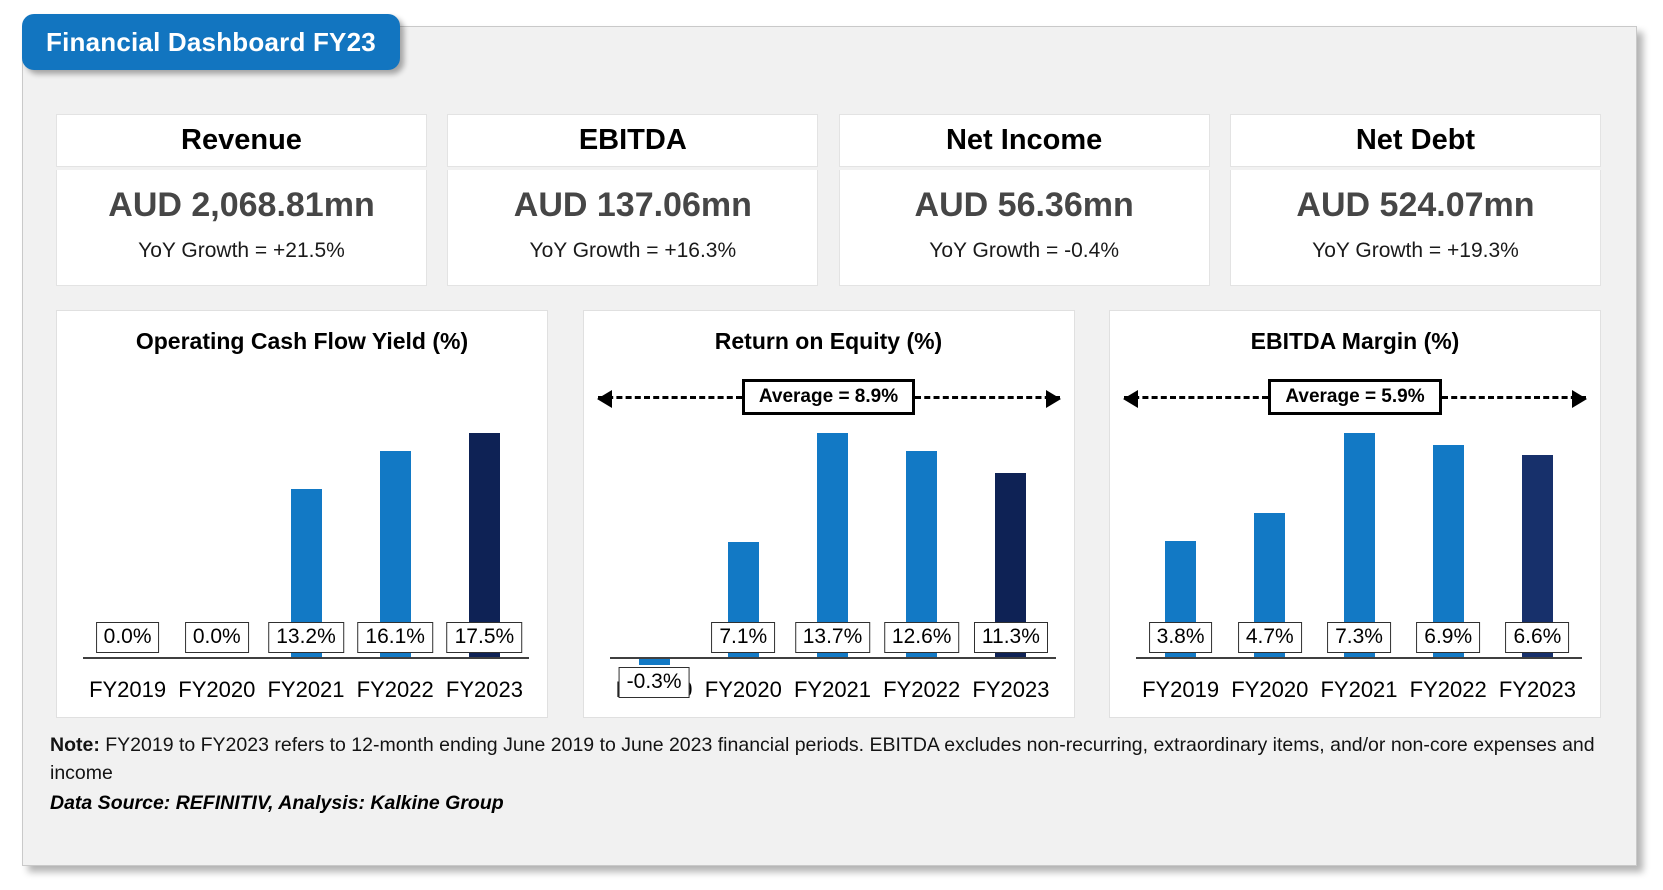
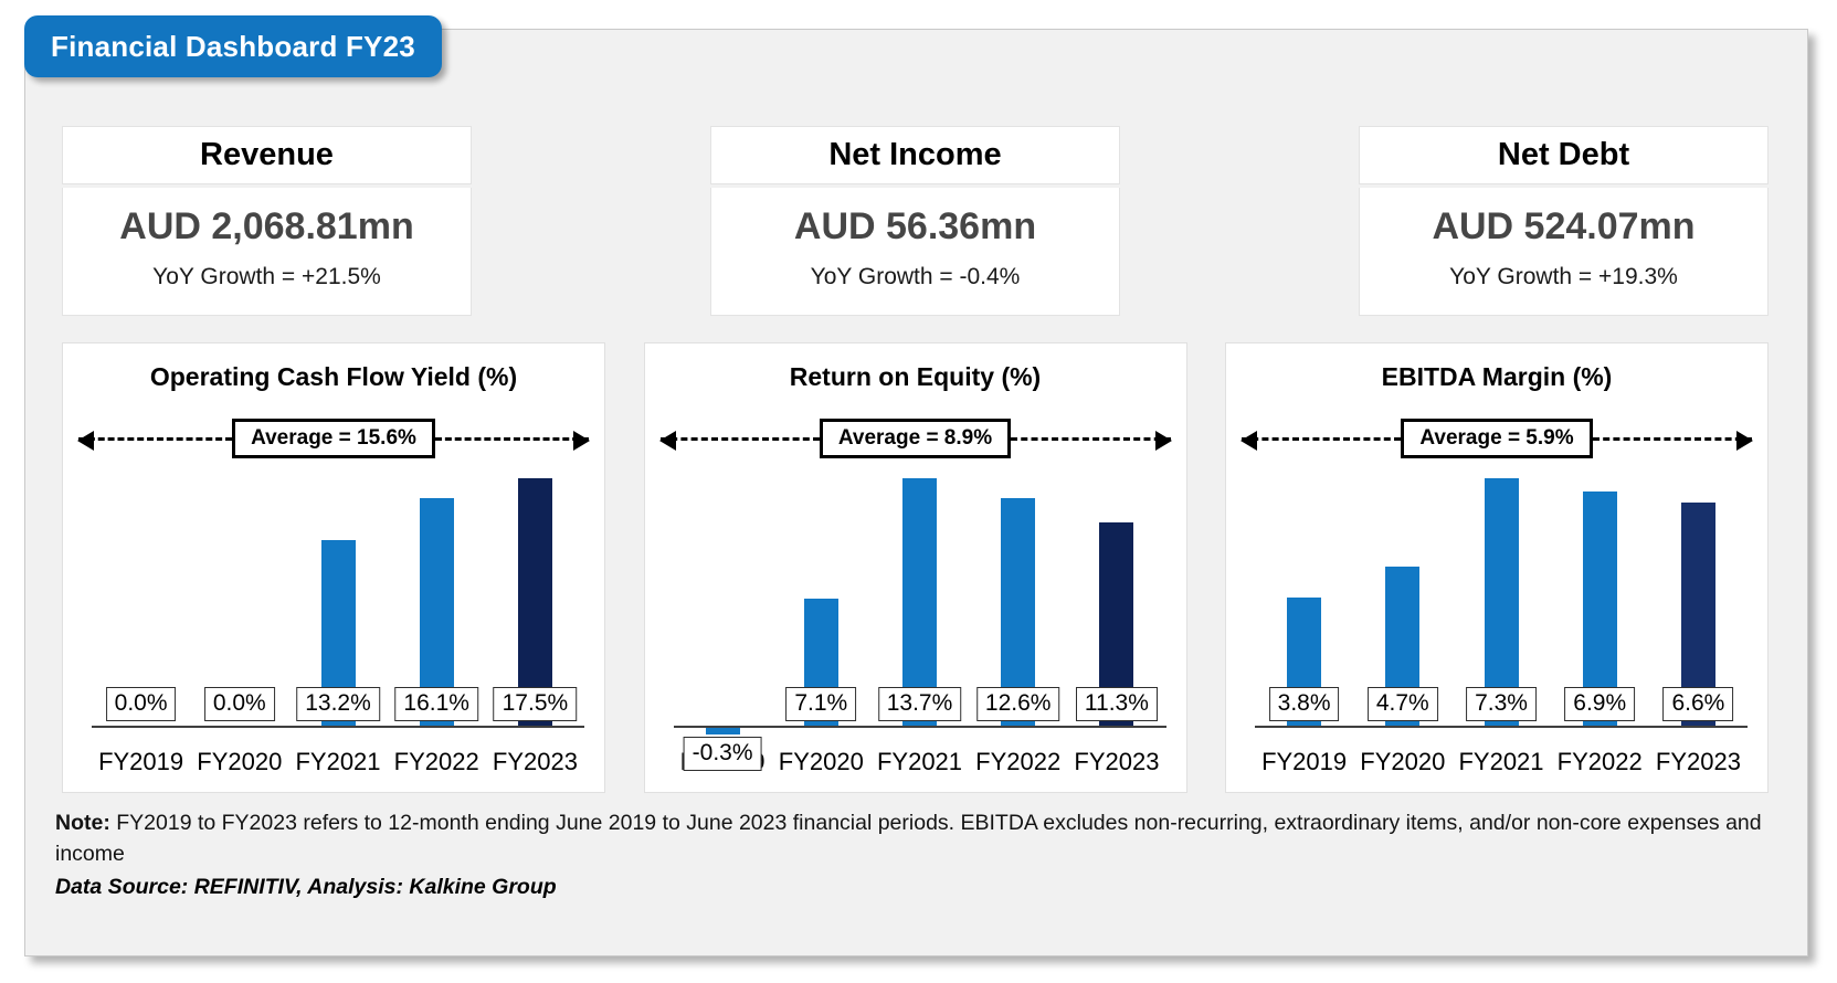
  Financial Dashboard FY23
  Revenue
  AUD 2,068.81mn
  YoY Growth = +21.5%
- EBITDA
- AUD 137.06mn
- YoY Growth = +16.3%
  Net Income
  AUD 56.36mn
  YoY Growth = -0.4%
  Net Debt
  AUD 524.07mn
  YoY Growth = +19.3%
  Operating Cash Flow Yield (%)
+ Average = 15.6%
  0.0%
  0.0%
  13.2%
  16.1%
  17.5%
  FY2019
  FY2020
  FY2021
  FY2022
  FY2023
  Return on Equity (%)
  Average = 8.9%
  -0.3%
  7.1%
  13.7%
  12.6%
  11.3%
  FY2020
  FY2021
  FY2022
  FY2023
  EBITDA Margin (%)
  Average = 5.9%
  3.8%
  4.7%
  7.3%
  6.9%
  6.6%
  FY2019
  FY2020
  FY2021
  FY2022
  FY2023
  Note: FY2019 to FY2023 refers to 12-month ending June 2019 to June 2023 financial periods. EBITDA excludes non-recurring, extraordinary items, and/or non-core expenses and income
  Data Source: REFINITIV, Analysis: Kalkine Group
